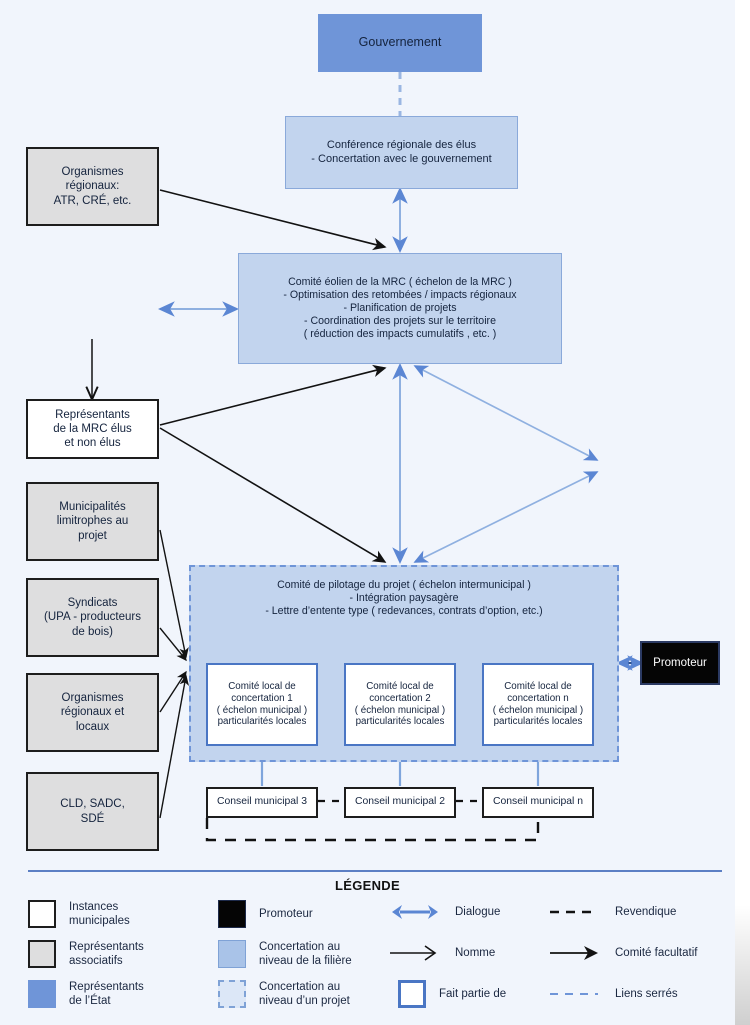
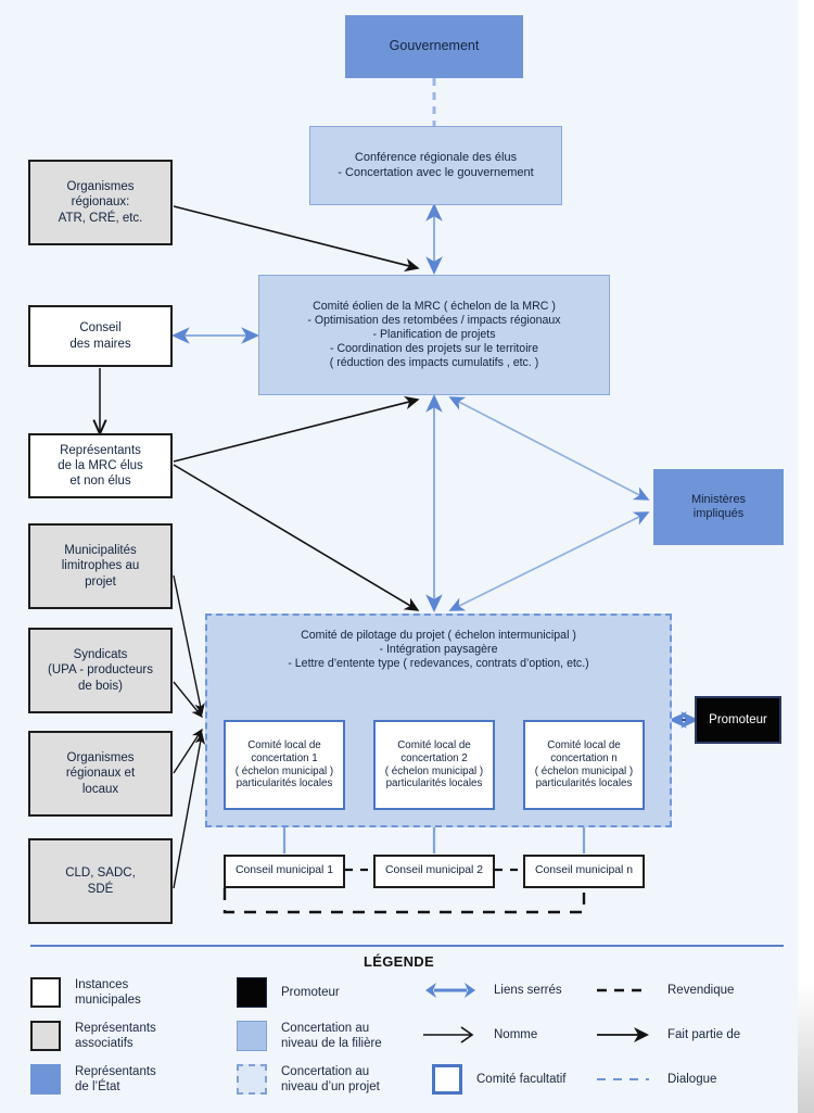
  Gouvernement
  Conférence régionale des élus
  - Concertation avec le gouvernement
  Organismes
  régionaux:
  ATR, CRÉ, etc.
  Comité éolien de la MRC ( échelon de la MRC )
  - Optimisation des retombées / impacts régionaux
  - Planification de projets
  - Coordination des projets sur le territoire
  ( réduction des impacts cumulatifs , etc. )
+ Conseil
+ des maires
  Représentants
  de la MRC élus
  et non élus
  Municipalités
  limitrophes au
  projet
  Syndicats
  (UPA - producteurs
  de bois)
  Organismes
  régionaux et
  locaux
  CLD, SADC,
  SDÉ
+ Ministères
+ impliqués
  Promoteur
  Comité de pilotage du projet ( échelon intermunicipal )
  - Intégration paysagère
  - Lettre d’entente type ( redevances, contrats d’option, etc.)
  Comité local de
  concertation 1
  ( échelon municipal )
  particularités locales
  Comité local de
  concertation 2
  ( échelon municipal )
  particularités locales
  Comité local de
  concertation n
  ( échelon municipal )
  particularités locales
- Conseil municipal 3
+ Conseil municipal 1
  Conseil municipal 2
  Conseil municipal n
  LÉGENDE
  Instances
  municipales
  Représentants
  associatifs
  Représentants
  de l’État
  Promoteur
  Concertation au
  niveau de la filière
  Concertation au
  niveau d’un projet
- Dialogue
+ Liens serrés
  Nomme
- Fait partie de
+ Comité facultatif
  Revendique
- Comité facultatif
+ Fait partie de
- Liens serrés
+ Dialogue
